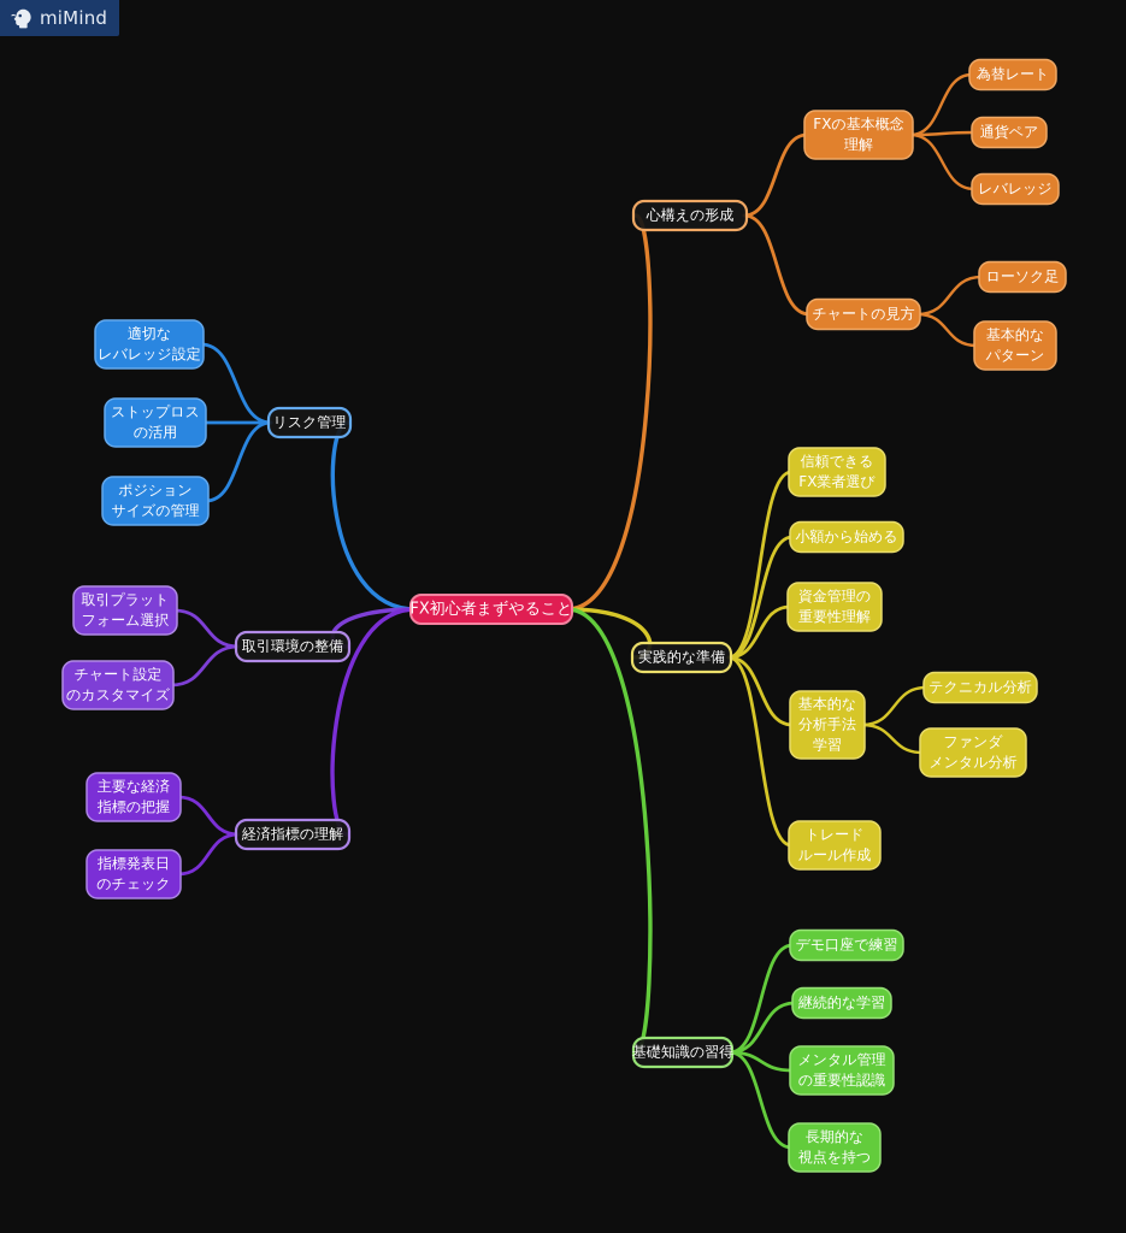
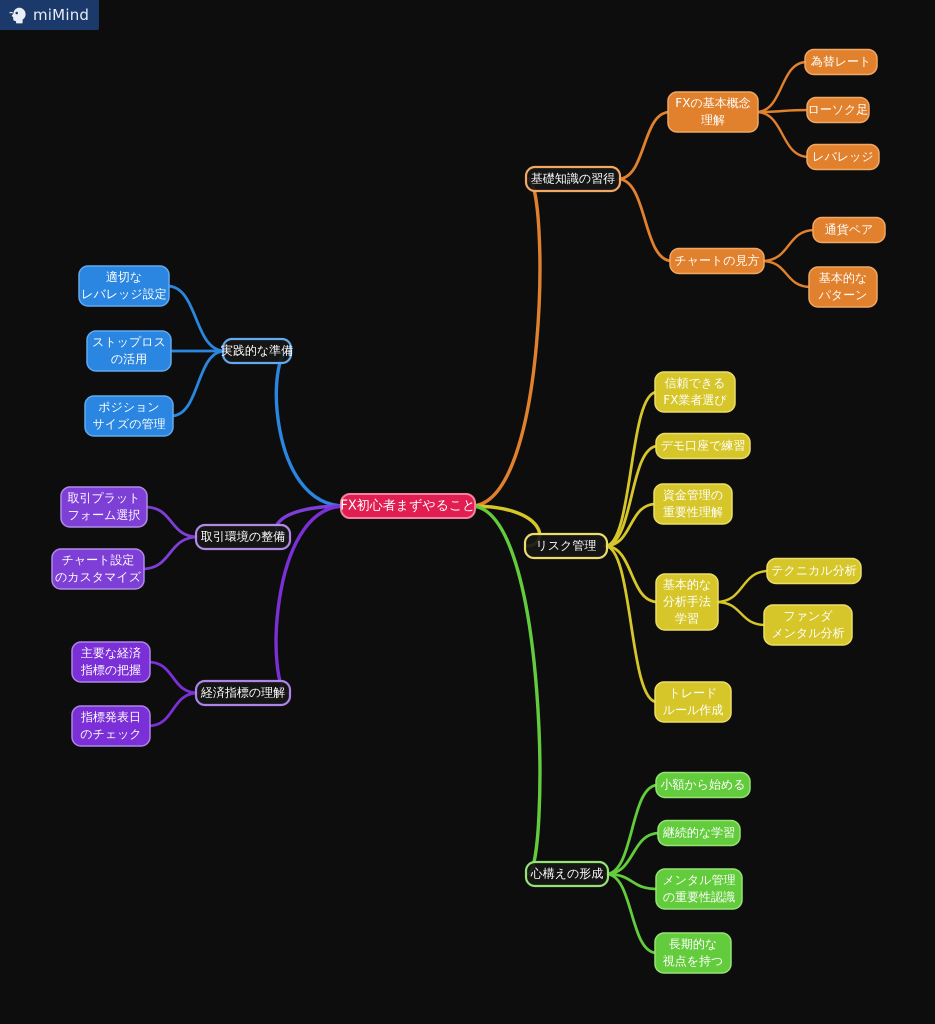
  miMind
- 心構えの形成
+ 基礎知識の習得
  FXの基本概念
  理解
  為替レート
- 通貨ペア
+ ローソク足
  レバレッジ
  チャートの見方
- ローソク足
+ 通貨ペア
  基本的な
  パターン
- 実践的な準備
+ リスク管理
  信頼できる
  FX業者選び
- 小額から始める
+ デモ口座で練習
  資金管理の
  重要性理解
  基本的な
  分析手法
  学習
  テクニカル分析
  ファンダ
  メンタル分析
  トレード
  ルール作成
- 基礎知識の習得
+ 心構えの形成
- デモ口座で練習
+ 小額から始める
  継続的な学習
  メンタル管理
  の重要性認識
  長期的な
  視点を持つ
- リスク管理
+ 実践的な準備
  適切な
  レバレッジ設定
  ストップロス
  の活用
  ポジション
  サイズの管理
  取引環境の整備
  取引プラット
  フォーム選択
  チャート設定
  のカスタマイズ
  経済指標の理解
  主要な経済
  指標の把握
  指標発表日
  のチェック
  FX初心者まずやること
